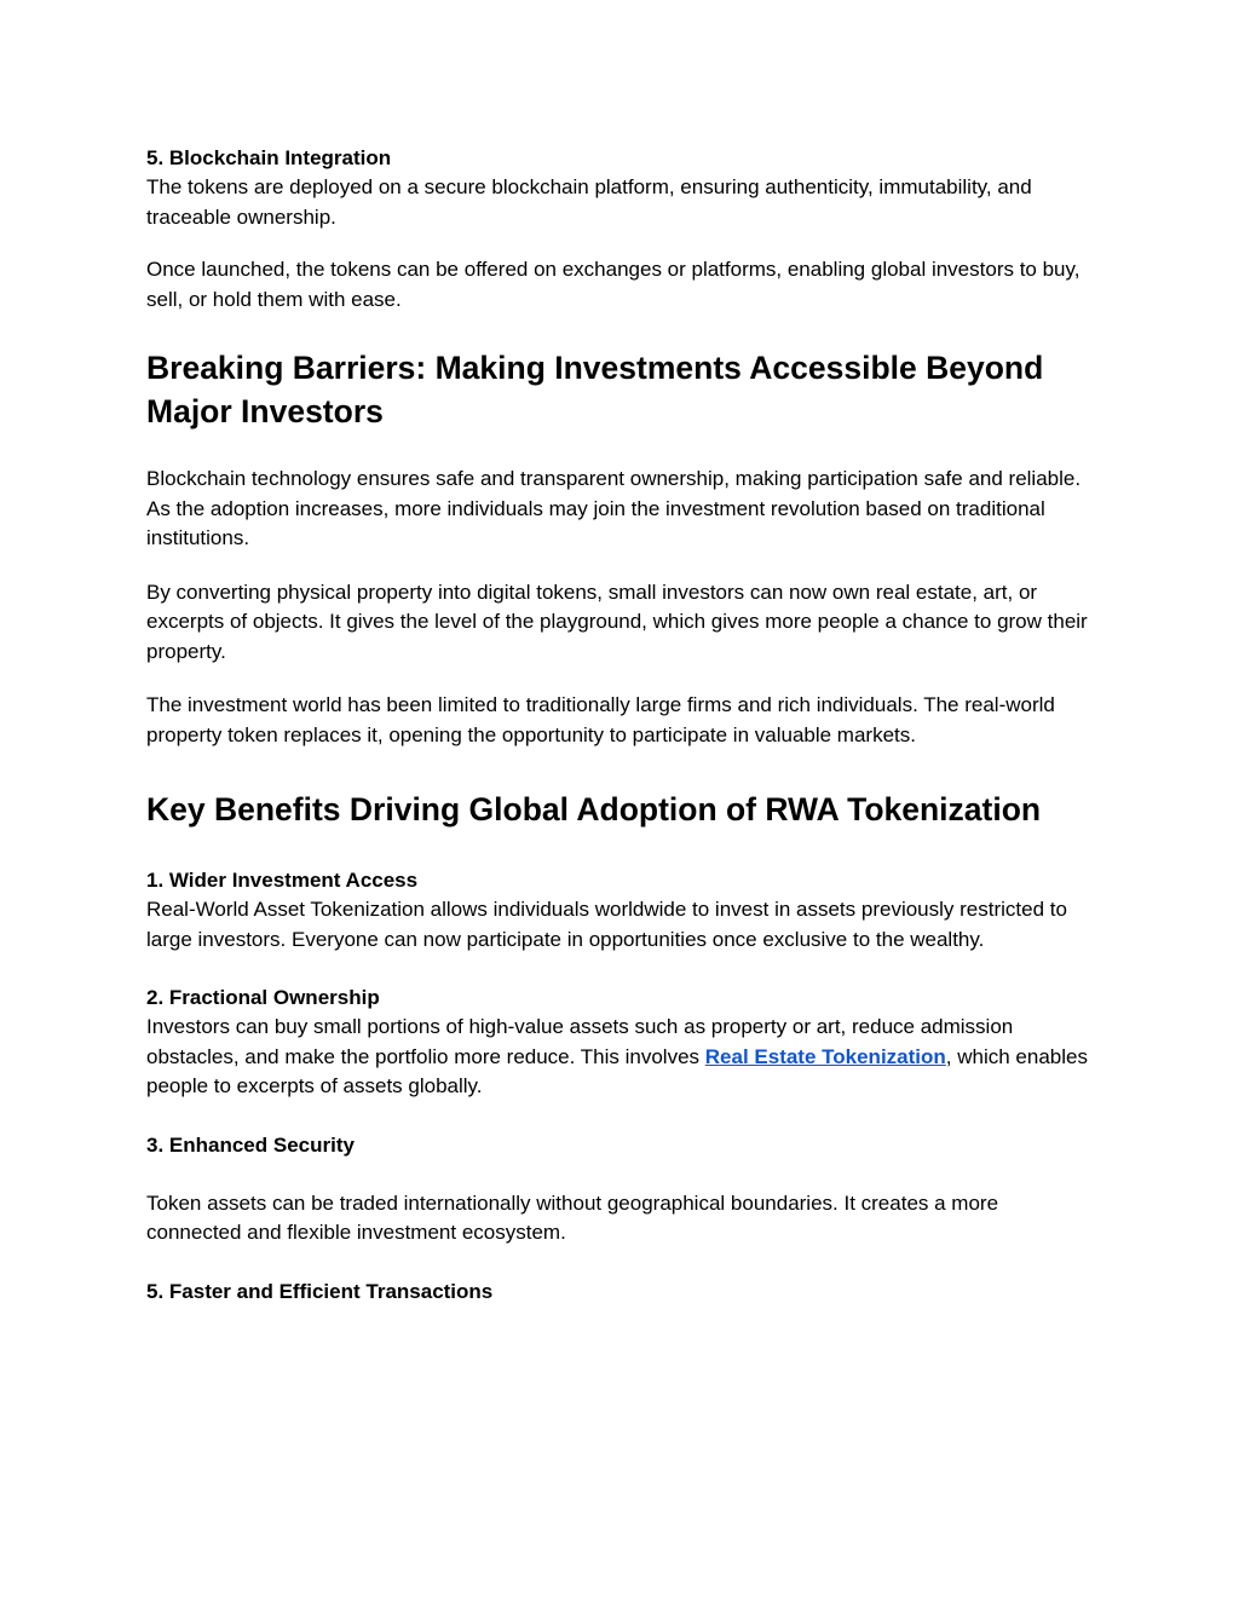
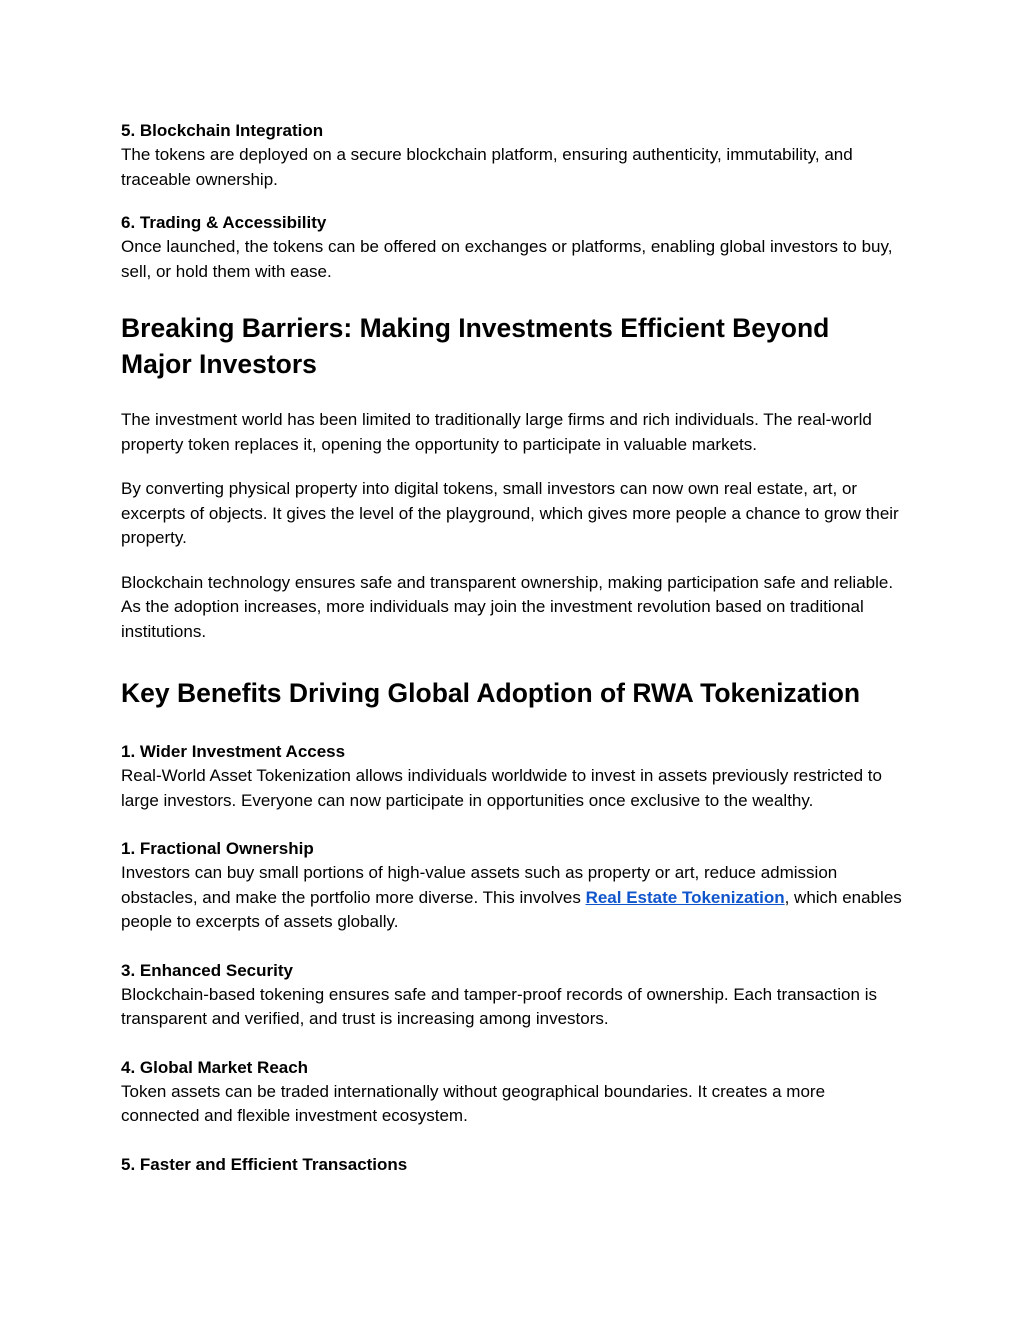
  5. Blockchain Integration
  The tokens are deployed on a secure blockchain platform, ensuring authenticity, immutability, and traceable ownership.
+ 6. Trading & Accessibility
  Once launched, the tokens can be offered on exchanges or platforms, enabling global investors to buy, sell, or hold them with ease.
- Breaking Barriers: Making Investments Accessible Beyond Major Investors
+ Breaking Barriers: Making Investments Efficient Beyond Major Investors
- Blockchain technology ensures safe and transparent ownership, making participation safe and reliable. As the adoption increases, more individuals may join the investment revolution based on traditional institutions.
+ The investment world has been limited to traditionally large firms and rich individuals. The real-world property token replaces it, opening the opportunity to participate in valuable markets.
  By converting physical property into digital tokens, small investors can now own real estate, art, or excerpts of objects. It gives the level of the playground, which gives more people a chance to grow their property.
- The investment world has been limited to traditionally large firms and rich individuals. The real-world property token replaces it, opening the opportunity to participate in valuable markets.
+ Blockchain technology ensures safe and transparent ownership, making participation safe and reliable. As the adoption increases, more individuals may join the investment revolution based on traditional institutions.
  Key Benefits Driving Global Adoption of RWA Tokenization
  1. Wider Investment Access
  Real-World Asset Tokenization allows individuals worldwide to invest in assets previously restricted to large investors. Everyone can now participate in opportunities once exclusive to the wealthy.
- 2. Fractional Ownership
+ 1. Fractional Ownership
- Investors can buy small portions of high-value assets such as property or art, reduce admission obstacles, and make the portfolio more reduce. This involves Real Estate Tokenization, which enables people to excerpts of assets globally.
+ Investors can buy small portions of high-value assets such as property or art, reduce admission obstacles, and make the portfolio more diverse. This involves Real Estate Tokenization, which enables people to excerpts of assets globally.
  3. Enhanced Security
+ Blockchain-based tokening ensures safe and tamper-proof records of ownership. Each transaction is transparent and verified, and trust is increasing among investors.
+ 4. Global Market Reach
  Token assets can be traded internationally without geographical boundaries. It creates a more connected and flexible investment ecosystem.
  5. Faster and Efficient Transactions
